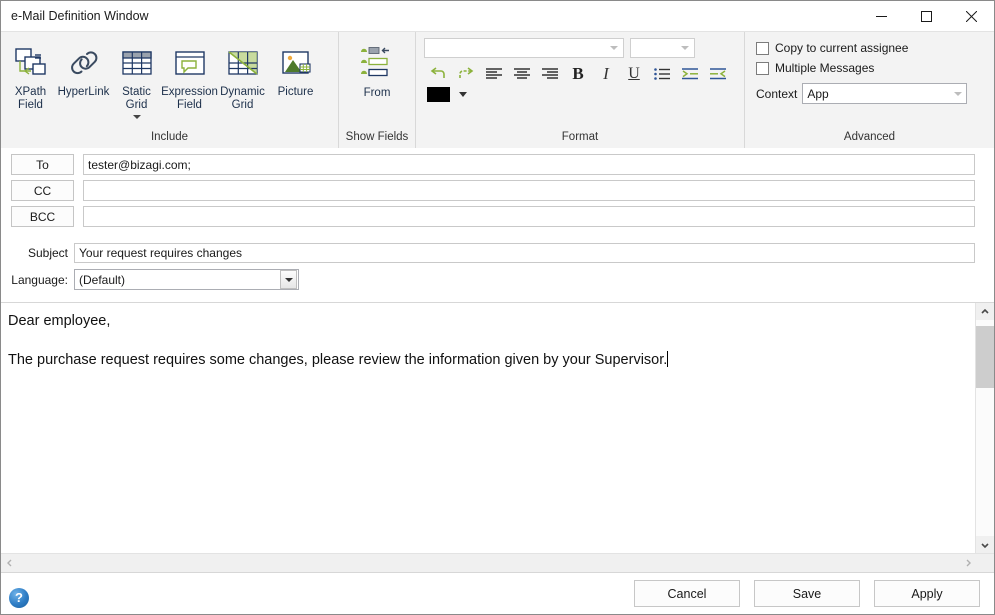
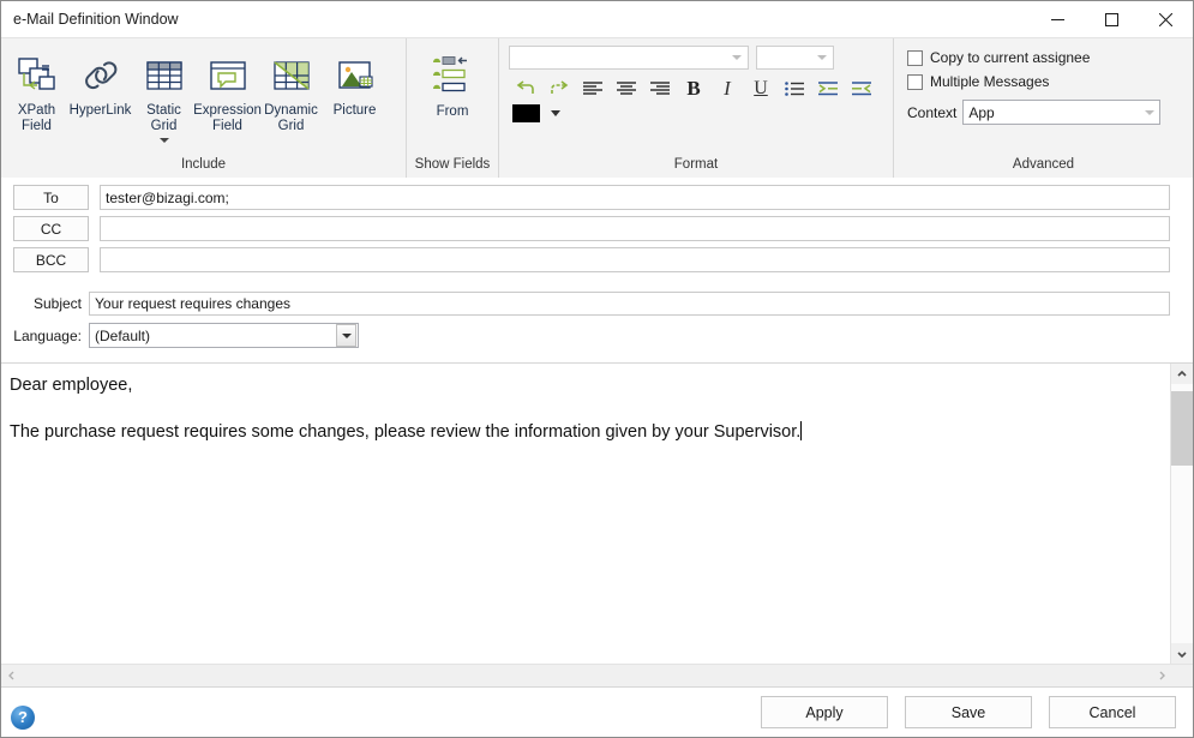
  e-Mail Definition Window
  XPath
  Field
  HyperLink
  Static
  Grid
  Expression
  Field
  Dynamic
  Grid
  Picture
  Include
  From
  Show Fields
  B
  I
  U
  Format
  Copy to current assignee
  Multiple Messages
  Context
  App
  Advanced
  To
  tester@bizagi.com;
  CC
  BCC
  Subject
  Your request requires changes
  Language:
  (Default)
  Dear employee,
  The purchase request requires some changes, please review the information given by your Supervisor.
  ?
- Cancel
+ Apply
  Save
- Apply
+ Cancel
